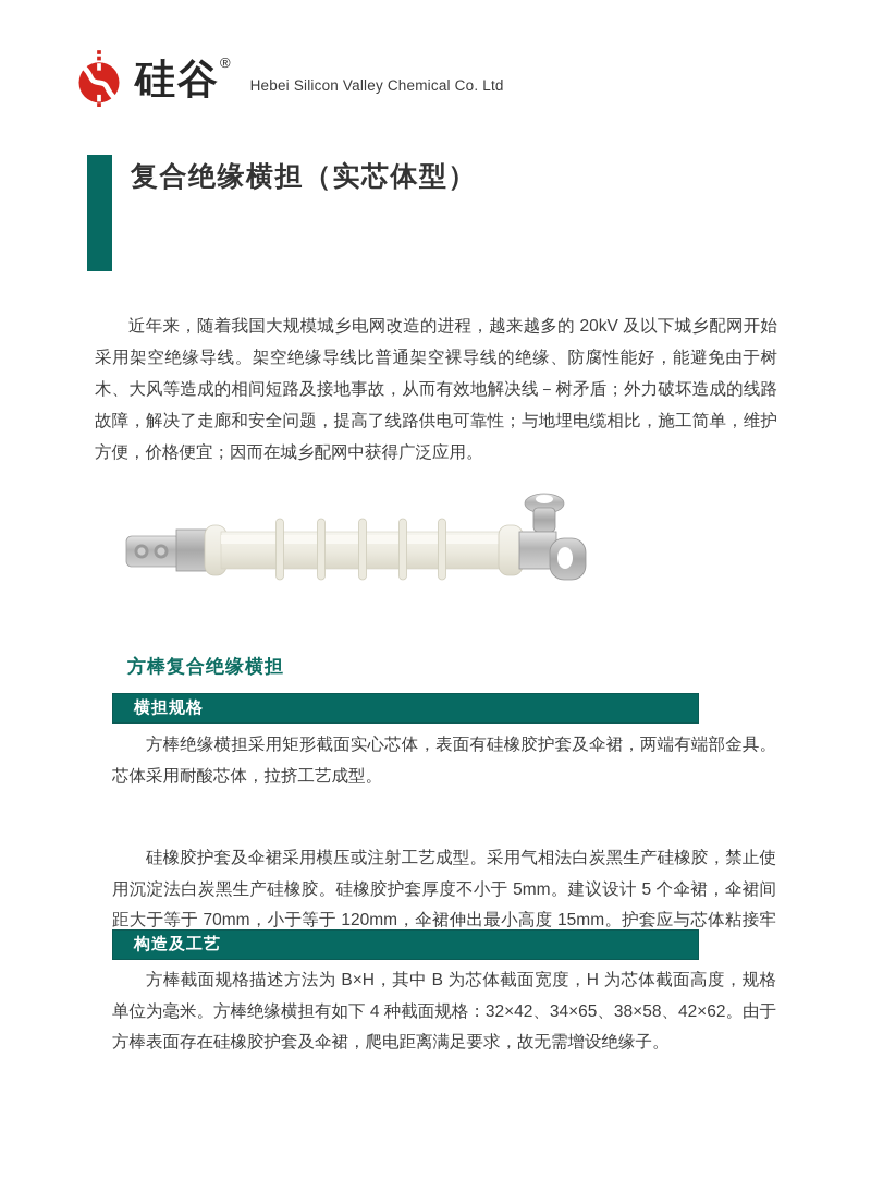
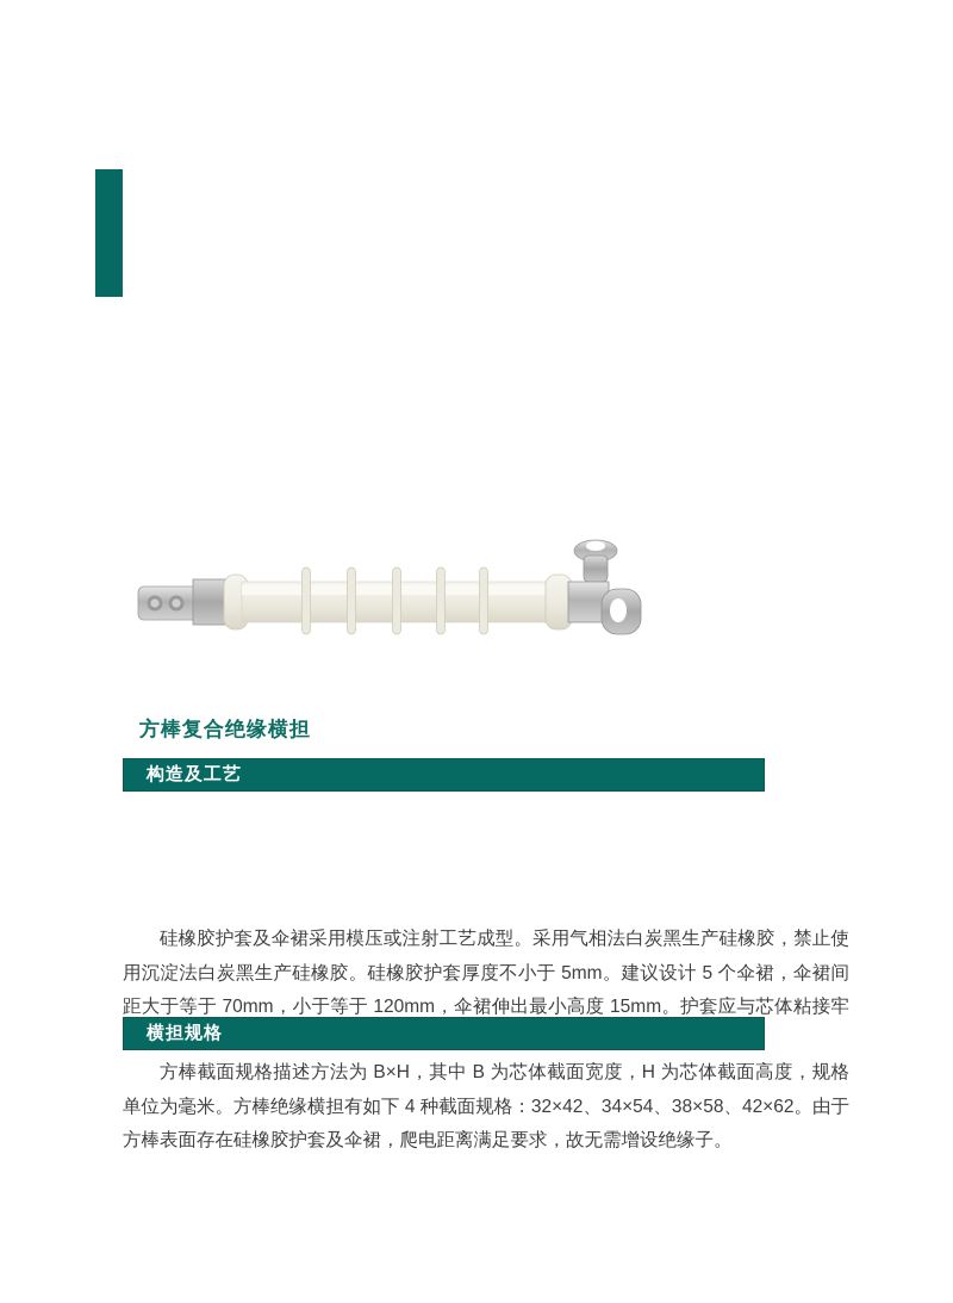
- 硅谷
- ®
- Hebei Silicon Valley Chemical Co. Ltd
- 复合绝缘横担（实芯体型）
- 近年来，随着我国大规模城乡电网改造的进程，越来越多的 20kV 及以下城乡配网开始采用架空绝缘导线。架空绝缘导线比普通架空裸导线的绝缘、防腐性能好，能避免由于树木、大风等造成的相间短路及接地事故，从而有效地解决线－树矛盾；外力破坏造成的线路故障，解决了走廊和安全问题，提高了线路供电可靠性；与地埋电缆相比，施工简单，维护方便，价格便宜；因而在城乡配网中获得广泛应用。
  方棒复合绝缘横担
- 横担规格
+ 构造及工艺
- 方棒绝缘横担采用矩形截面实心芯体，表面有硅橡胶护套及伞裙，两端有端部金具。芯体采用耐酸芯体，拉挤工艺成型。
  硅橡胶护套及伞裙采用模压或注射工艺成型。采用气相法白炭黑生产硅橡胶，禁止使用沉淀法白炭黑生产硅橡胶。硅橡胶护套厚度不小于 5mm。建议设计 5 个伞裙，伞裙间距大于等于 70mm，小于等于 120mm，伞裙伸出最小高度 15mm。护套应与芯体粘接牢
- 构造及工艺
+ 横担规格
- 方棒截面规格描述方法为 B×H，其中 B 为芯体截面宽度，H 为芯体截面高度，规格单位为毫米。方棒绝缘横担有如下 4 种截面规格：32×42、34×65、38×58、42×62。由于方棒表面存在硅橡胶护套及伞裙，爬电距离满足要求，故无需增设绝缘子。
+ 方棒截面规格描述方法为 B×H，其中 B 为芯体截面宽度，H 为芯体截面高度，规格单位为毫米。方棒绝缘横担有如下 4 种截面规格：32×42、34×54、38×58、42×62。由于方棒表面存在硅橡胶护套及伞裙，爬电距离满足要求，故无需增设绝缘子。
